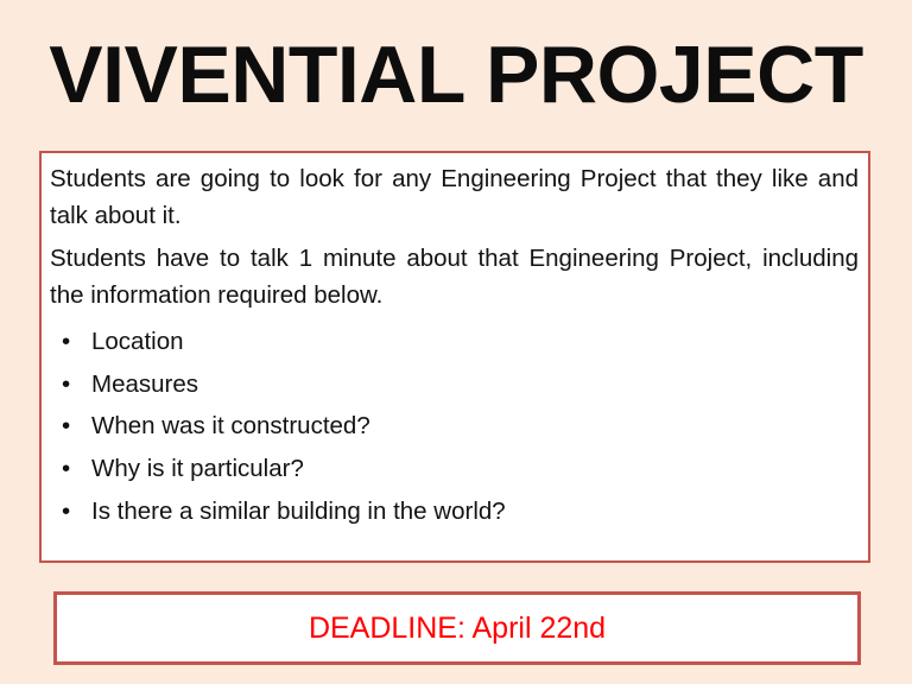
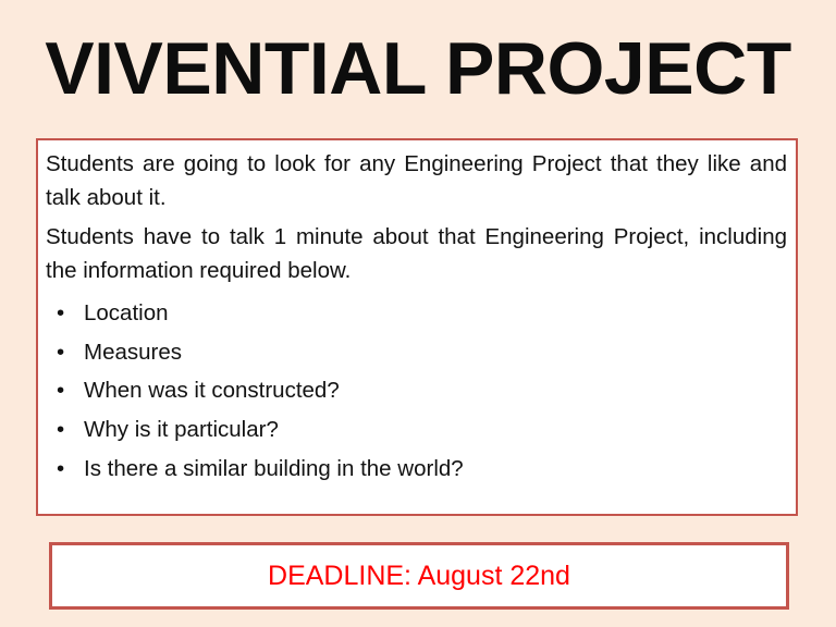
  VIVENTIAL PROJECT
  Students are going to look for any Engineering Project that they like and talk about it.
  Students have to talk 1 minute about that Engineering Project, including the information required below.
  •
  Location
  •
  Measures
  •
  When was it constructed?
  •
  Why is it particular?
  •
  Is there a similar building in the world?
- DEADLINE: April 22nd
+ DEADLINE: August 22nd
